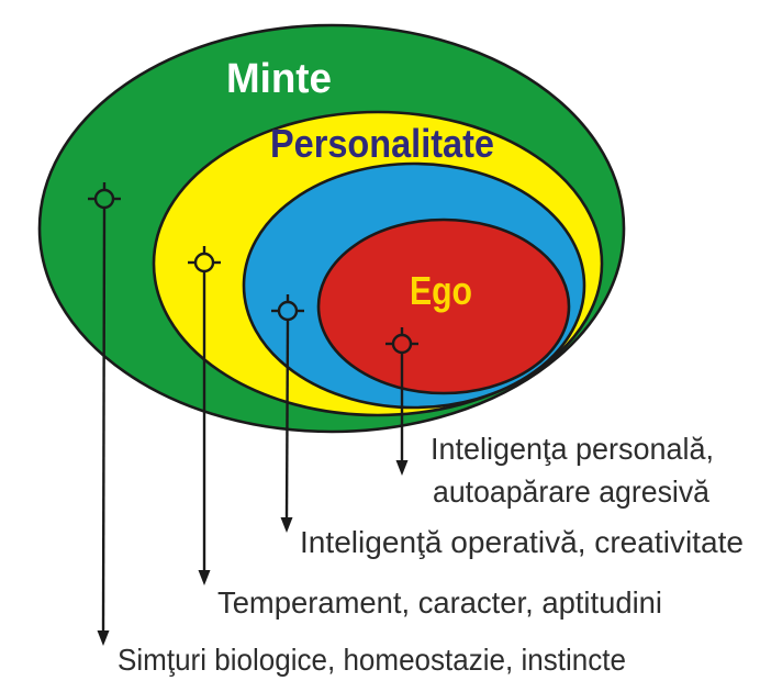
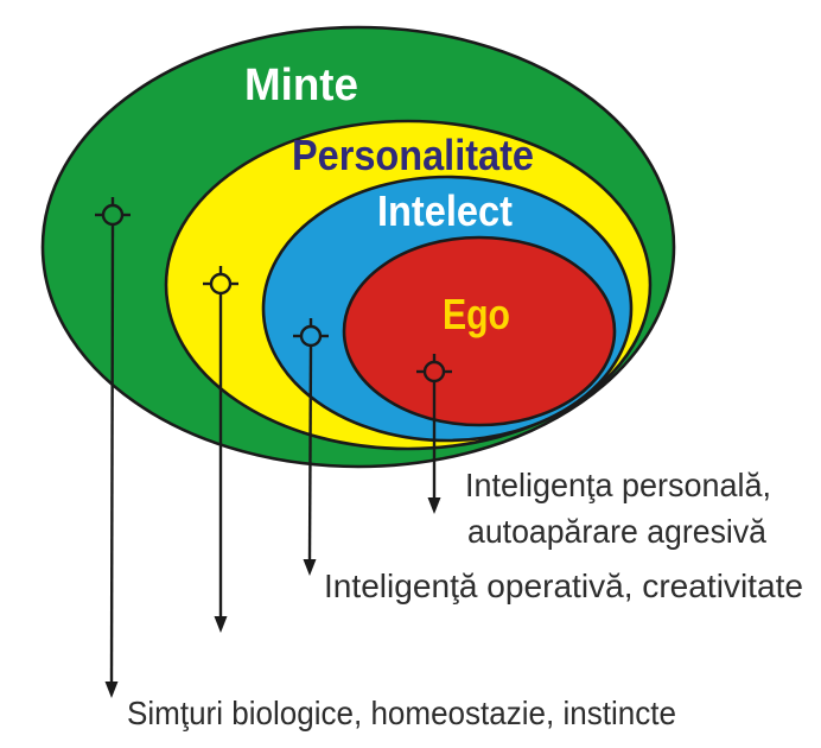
  Minte
  Personalitate
+ Intelect
  Ego
  Inteligenţa personală,
  autoapărare agresivă
  Inteligenţă operativă, creativitate
- Temperament, caracter, aptitudini
  Simţuri biologice, homeostazie, instincte
